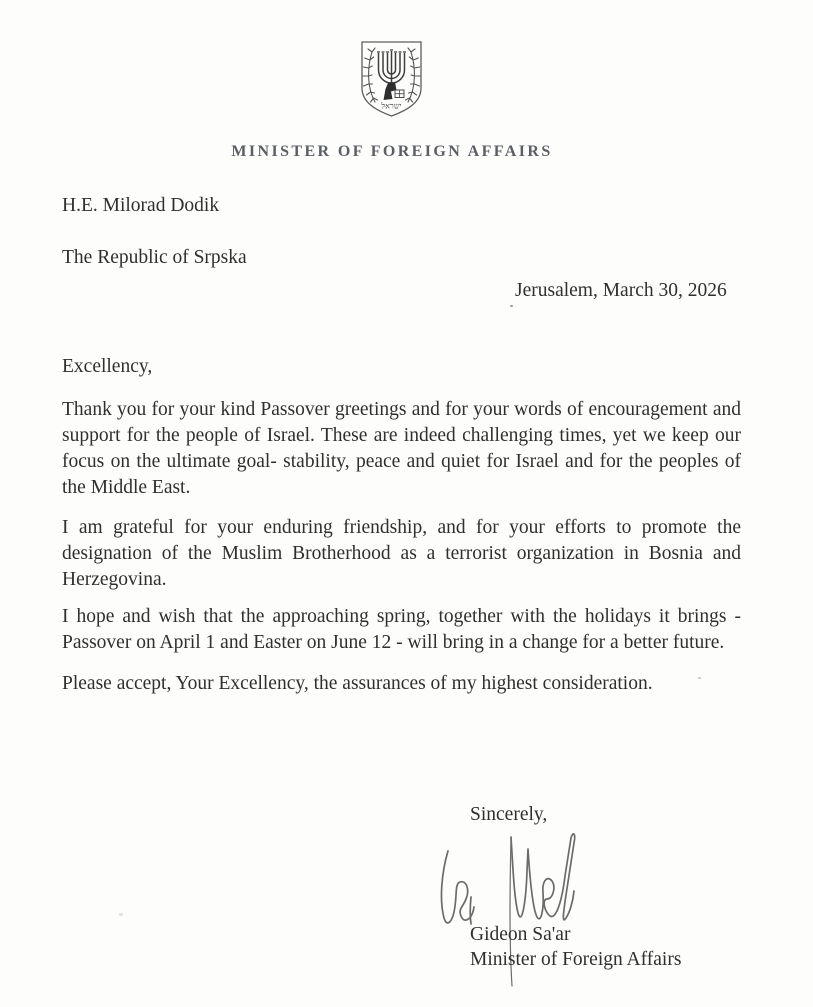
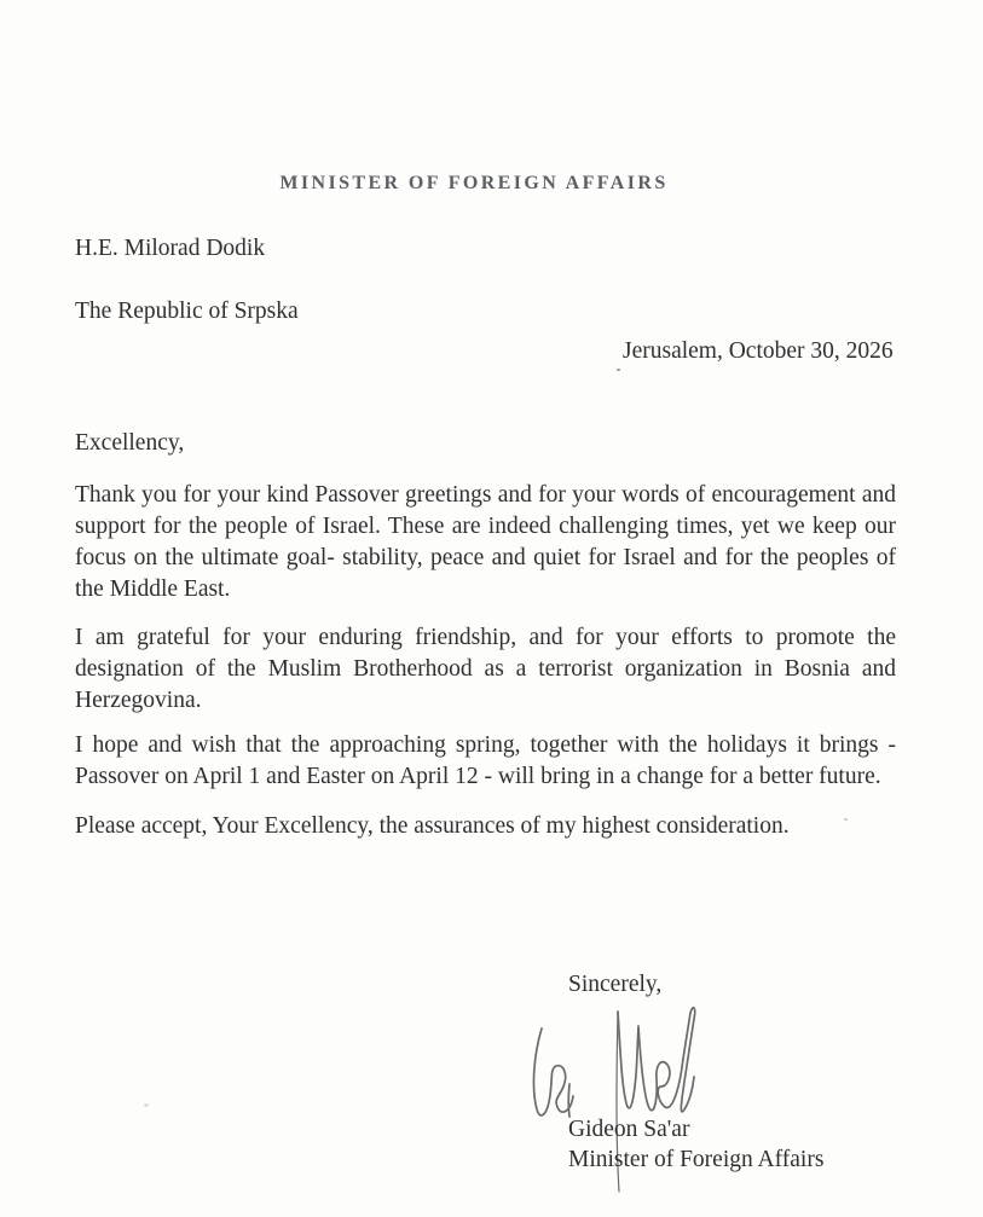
- ישראל
  MINISTER OF FOREIGN AFFAIRS
  H.E. Milorad Dodik
  The Republic of Srpska
- Jerusalem, March 30, 2026
+ Jerusalem, October 30, 2026
  Excellency,
  Thank you for your kind Passover greetings and for your words of encouragement and support for the people of Israel. These are indeed challenging times, yet we keep our focus on the ultimate goal- stability, peace and quiet for Israel and for the peoples of the Middle East.
  I am grateful for your enduring friendship, and for your efforts to promote the designation of the Muslim Brotherhood as a terrorist organization in Bosnia and Herzegovina.
- I hope and wish that the approaching spring, together with the holidays it brings - Passover on April 1 and Easter on June 12 - will bring in a change for a better future.
+ I hope and wish that the approaching spring, together with the holidays it brings - Passover on April 1 and Easter on April 12 - will bring in a change for a better future.
  Please accept, Your Excellency, the assurances of my highest consideration.
  Sincerely,
  Gideon Sa'ar
  Minister of Foreign Affairs
